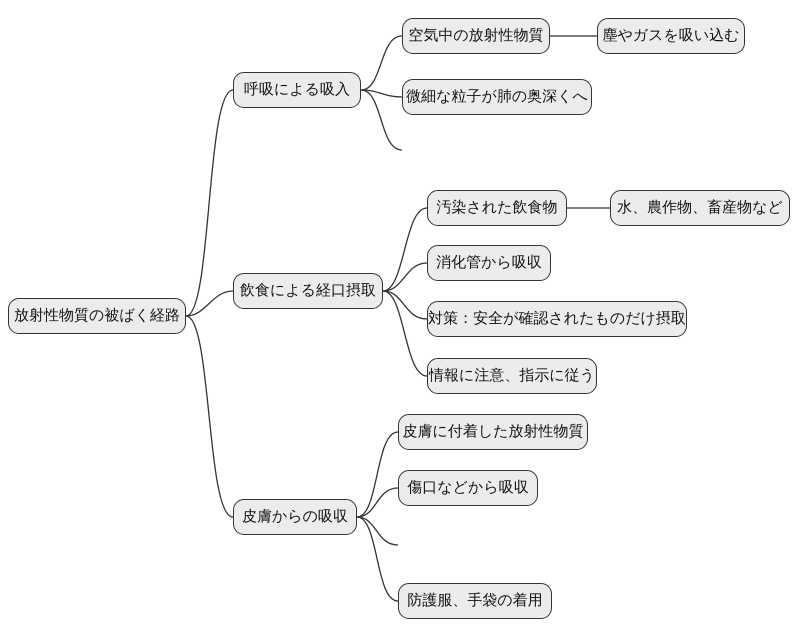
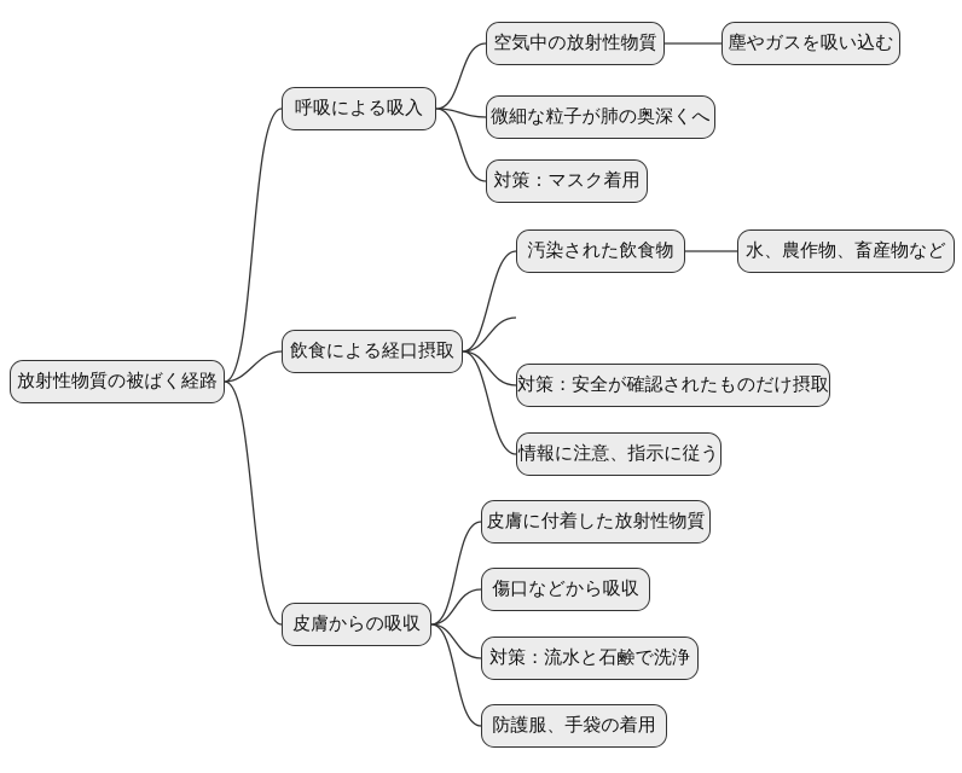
  放射性物質の被ばく経路
  呼吸による吸入
  空気中の放射性物質
  塵やガスを吸い込む
  微細な粒子が肺の奥深くへ
+ 対策：マスク着用
  飲食による経口摂取
  汚染された飲食物
  水、農作物、畜産物など
- 消化管から吸収
  対策：安全が確認されたものだけ摂取
  情報に注意、指示に従う
  皮膚からの吸収
  皮膚に付着した放射性物質
  傷口などから吸収
+ 対策：流水と石鹸で洗浄
  防護服、手袋の着用
